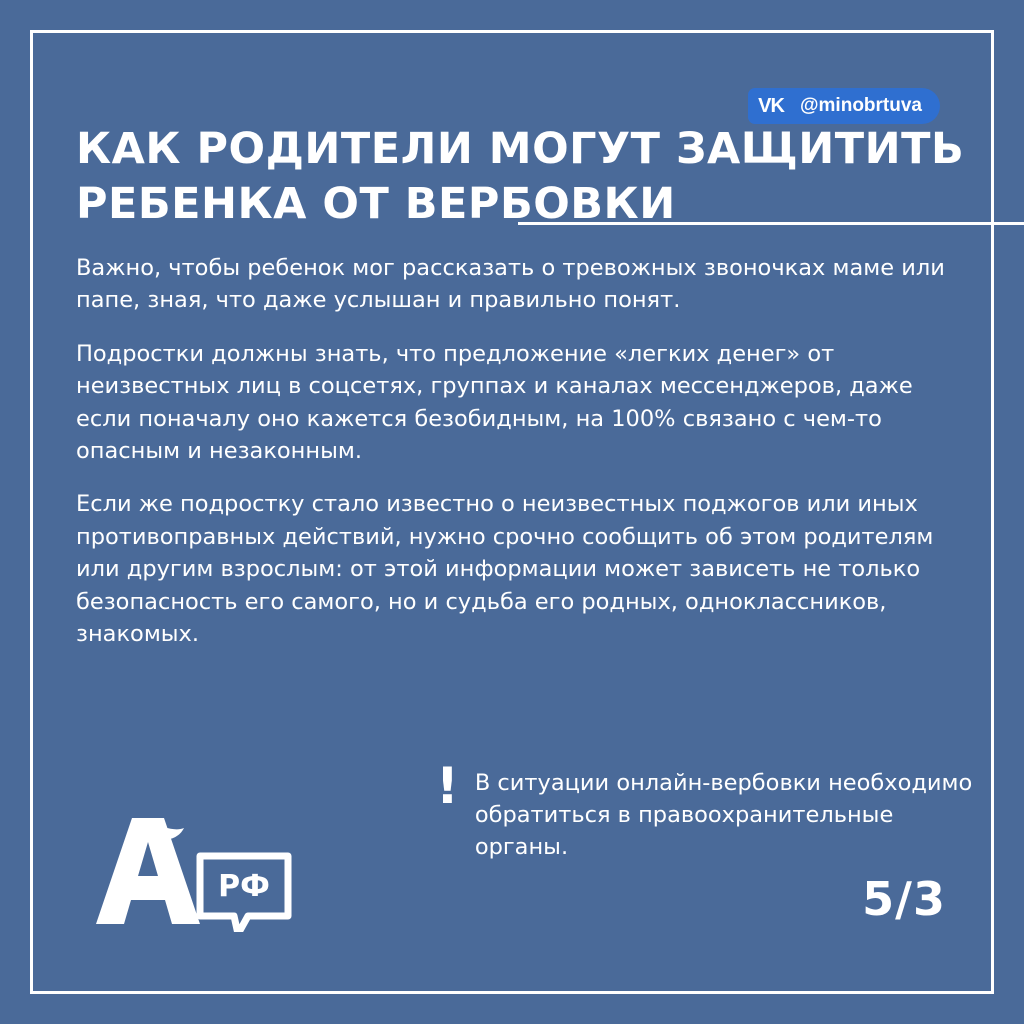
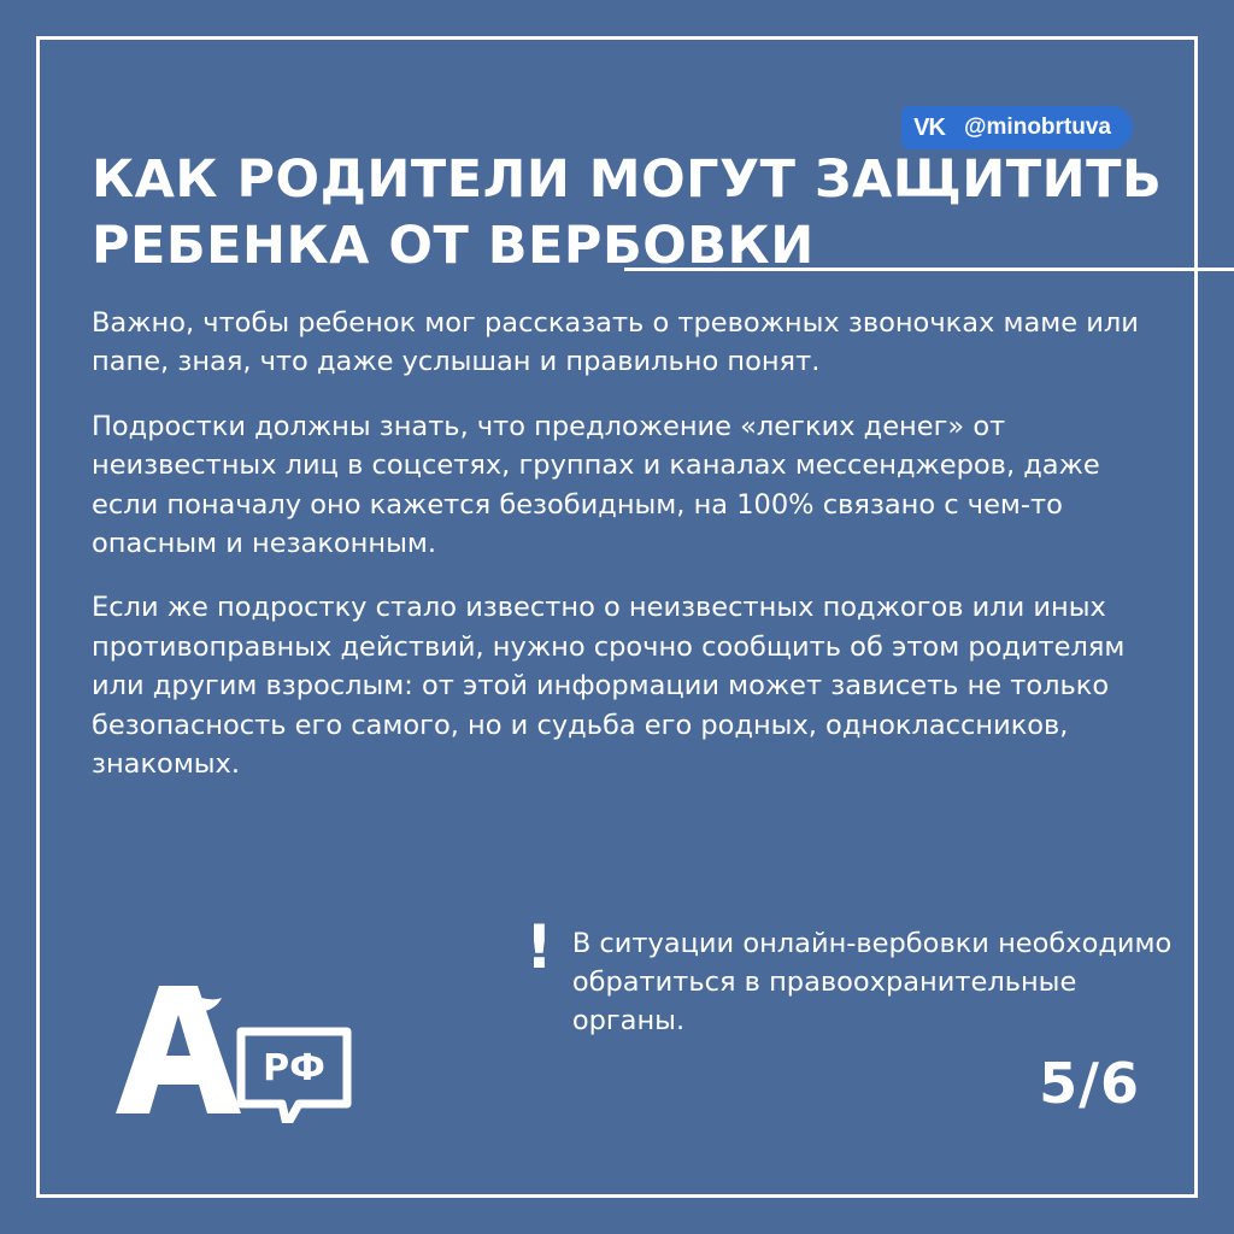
  VK
  @minobrtuva
  КАК РОДИТЕЛИ МОГУТ ЗАЩИТИТЬ
  РЕБЕНКА ОТ ВЕРБОВКИ
  Важно, чтобы ребенок мог рассказать о тревожных звоночках маме или папе, зная, что даже услышан и правильно понят.
  Подростки должны знать, что предложение «легких денег» от неизвестных лиц в соцсетях, группах и каналах мессенджеров, даже если поначалу оно кажется безобидным, на 100% связано с чем-то опасным и незаконным.
  Если же подростку стало известно о неизвестных поджогов или иных противоправных действий, нужно срочно сообщить об этом родителям или другим взрослым: от этой информации может зависеть не только безопасность его самого, но и судьба его родных, одноклассников, знакомых.
  !
  В ситуации онлайн-вербовки необходимо обратиться в правоохранительные органы.
- 5/3
+ 5/6
  РФ
